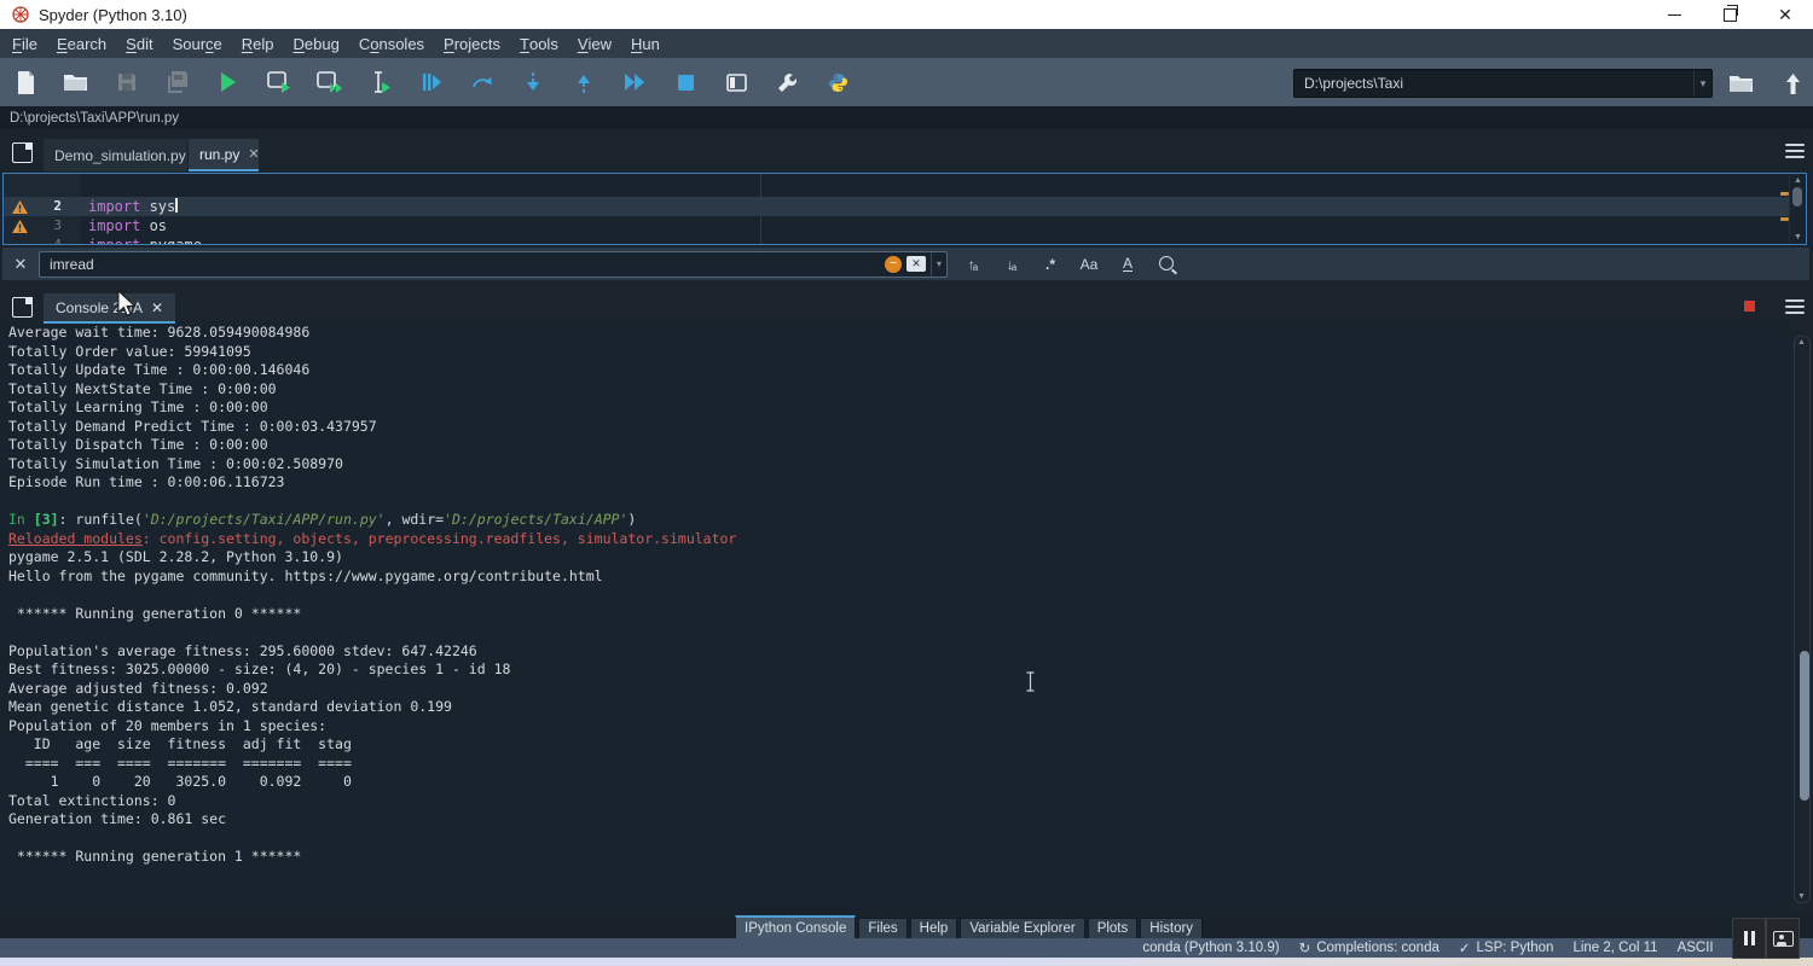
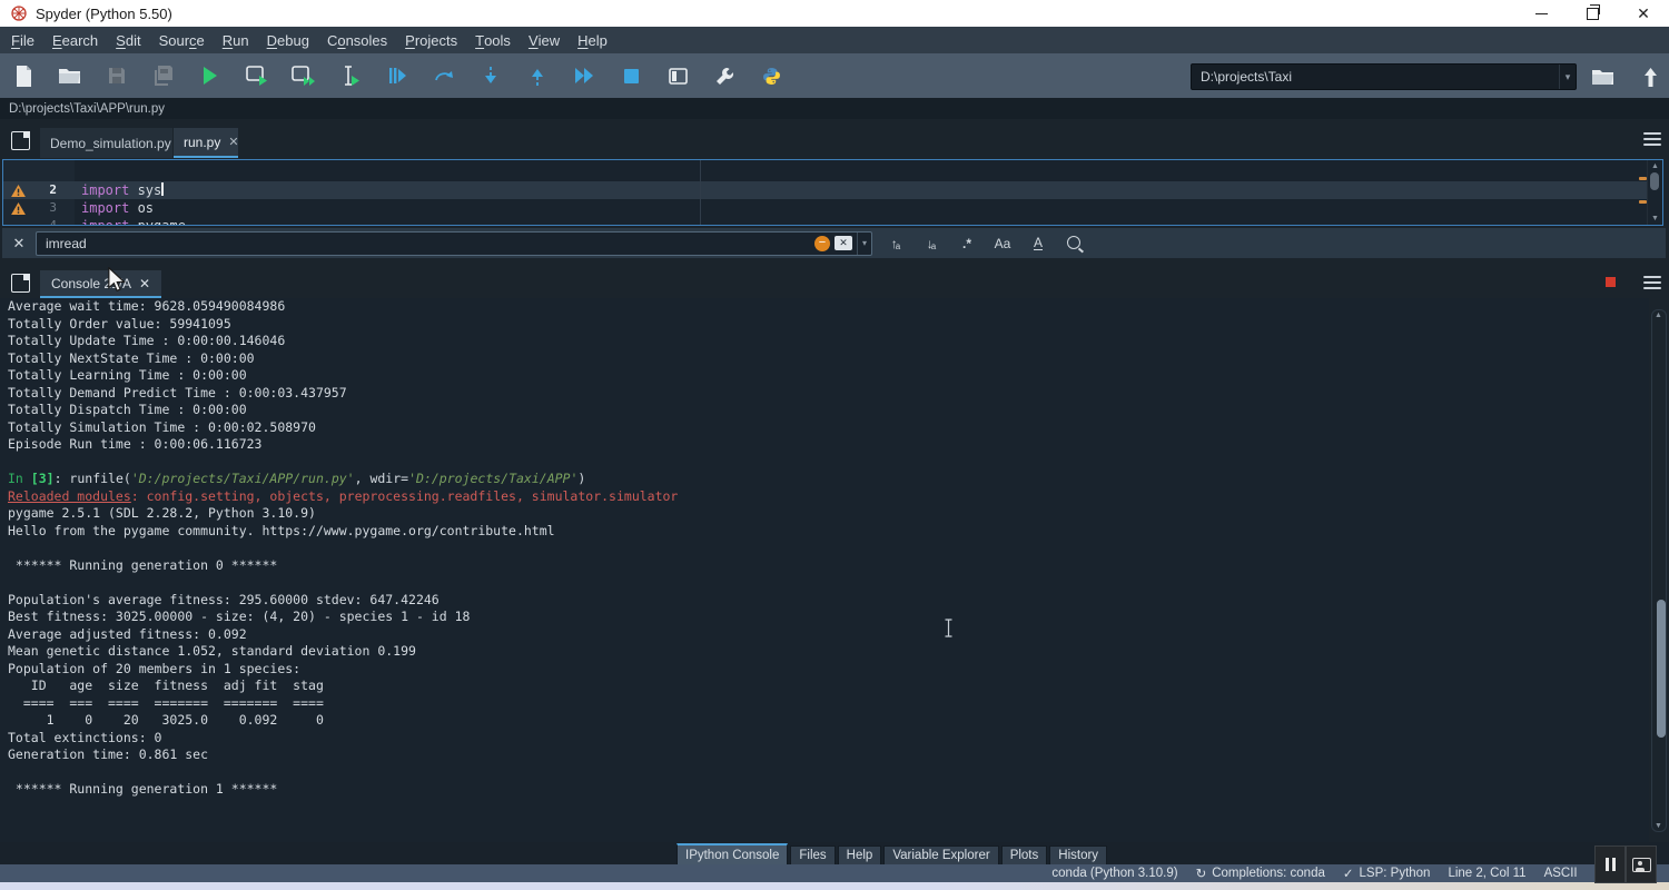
- Spyder (Python 3.10)
+ Spyder (Python 5.50)
  ✕
  F
  ile
  E
  earch
  S
  dit
  Sour
  c
  e
  R
- elp
+ un
  D
  ebug
  C
  o
  nsoles
  P
  rojects
  T
  ools
  V
  iew
  H
- un
+ elp
  D:\projects\Taxi
  ▾
  D:\projects\Taxi\APP\run.py
  Demo_simulation.py
  run.py
  ✕
  2
  import sys
  3
  import os
  ✕
  imread
  −
  ✕
  ▾
  ↑
  a
  ↓
  a
  .*
  Aa
  A
  Console 2/A
  ✕
  Average wait time: 9628.059490084986
  Totally Order value: 59941095
  Totally Update Time : 0:00:00.146046
  Totally NextState Time : 0:00:00
  Totally Learning Time : 0:00:00
  Totally Demand Predict Time : 0:00:03.437957
  Totally Dispatch Time : 0:00:00
  Totally Simulation Time : 0:00:02.508970
  Episode Run time : 0:00:06.116723
  In [3]: runfile('D:/projects/Taxi/APP/run.py', wdir='D:/projects/Taxi/APP')
  Reloaded modules: config.setting, objects, preprocessing.readfiles, simulator.simulator
  pygame 2.5.1 (SDL 2.28.2, Python 3.10.9)
  Hello from the pygame community. https://www.pygame.org/contribute.html
  ****** Running generation 0 ******
  Population's average fitness: 295.60000 stdev: 647.42246
  Best fitness: 3025.00000 - size: (4, 20) - species 1 - id 18
  Average adjusted fitness: 0.092
  Mean genetic distance 1.052, standard deviation 0.199
  Population of 20 members in 1 species:
  ID age size fitness adj fit stag
  ==== === ==== ======= ======= ====
  1 0 20 3025.0 0.092 0
  Total extinctions: 0
  Generation time: 0.861 sec
  ****** Running generation 1 ******
  IPython Console
  Files
  Help
  Variable Explorer
  Plots
  History
  conda (Python 3.10.9)
  ↻
  Completions: conda
  ✓
  LSP: Python
  Line 2, Col 11
  ASCII
